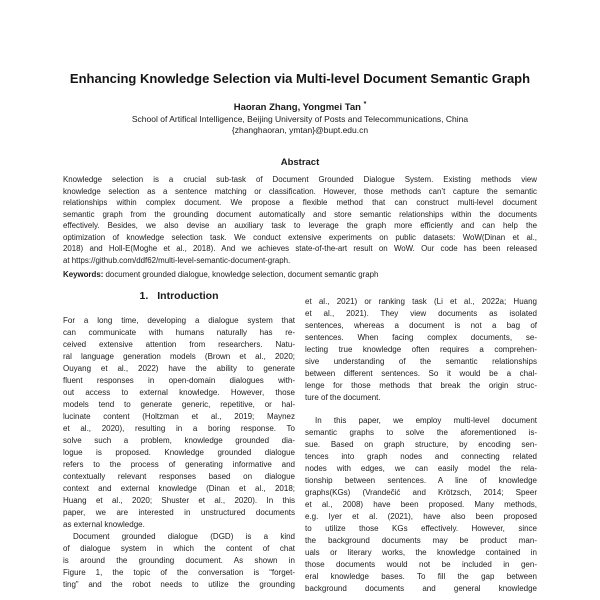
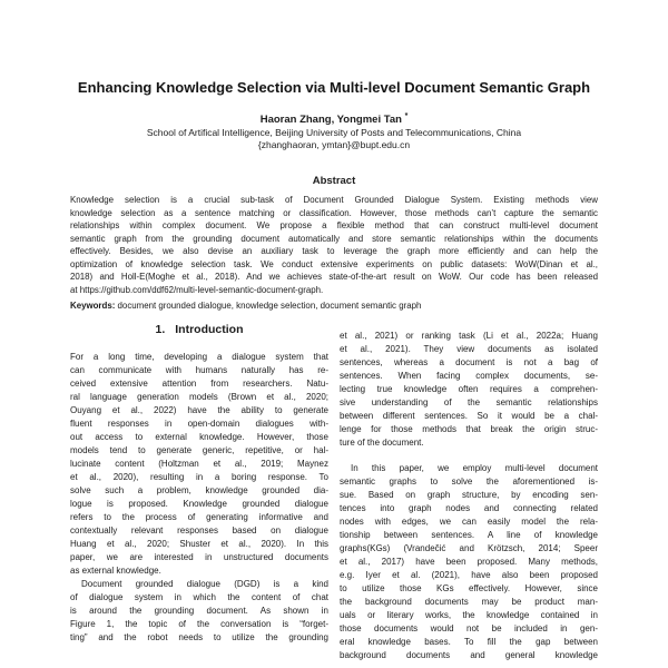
  Enhancing Knowledge Selection via Multi-level Document Semantic Graph
  Haoran Zhang, Yongmei Tan
  School of Artifical Intelligence, Beijing University of Posts and Telecommunications, China
  {zhanghaoran, ymtan}@bupt.edu.cn
  Abstract
  Knowledge selection is a crucial sub-task of Document Grounded Dialogue System. Existing methods view
  knowledge selection as a sentence matching or classification. However, those methods can’t capture the semantic
  relationships within complex document. We propose a flexible method that can construct multi-level document
  semantic graph from the grounding document automatically and store semantic relationships within the documents
  effectively. Besides, we also devise an auxiliary task to leverage the graph more efficiently and can help the
  optimization of knowledge selection task. We conduct extensive experiments on public datasets: WoW(Dinan et al.,
  2018) and Holl-E(Moghe et al., 2018). And we achieves state-of-the-art result on WoW. Our code has been released
  at https://github.com/ddf62/multi-level-semantic-document-graph.
  Keywords: document grounded dialogue, knowledge selection, document semantic graph
  1. Introduction
  For a long time, developing a dialogue system that
  can communicate with humans naturally has re-
  ceived extensive attention from researchers. Natu-
  ral language generation models (Brown et al., 2020;
  Ouyang et al., 2022) have the ability to generate
  fluent responses in open-domain dialogues with-
  out access to external knowledge. However, those
  models tend to generate generic, repetitive, or hal-
  lucinate content (Holtzman et al., 2019; Maynez
  et al., 2020), resulting in a boring response. To
  solve such a problem, knowledge grounded dia-
  logue is proposed. Knowledge grounded dialogue
  refers to the process of generating informative and
  contextually relevant responses based on dialogue
- context and external knowledge (Dinan et al., 2018;
  Huang et al., 2020; Shuster et al., 2020). In this
  paper, we are interested in unstructured documents
  as external knowledge.
  Document grounded dialogue (DGD) is a kind
  of dialogue system in which the content of chat
  is around the grounding document. As shown in
  Figure 1, the topic of the conversation is “forget-
  ting” and the robot needs to utilize the grounding
  et al., 2021) or ranking task (Li et al., 2022a; Huang
  et al., 2021). They view documents as isolated
  sentences, whereas a document is not a bag of
  sentences. When facing complex documents, se-
  lecting true knowledge often requires a comprehen-
  sive understanding of the semantic relationships
  between different sentences. So it would be a chal-
  lenge for those methods that break the origin struc-
  ture of the document.
  In this paper, we employ multi-level document
  semantic graphs to solve the aforementioned is-
  sue. Based on graph structure, by encoding sen-
  tences into graph nodes and connecting related
  nodes with edges, we can easily model the rela-
  tionship between sentences. A line of knowledge
  graphs(KGs) (Vrandečić and Krötzsch, 2014; Speer
- et al., 2008) have been proposed. Many methods,
+ et al., 2017) have been proposed. Many methods,
  e.g. Iyer et al. (2021), have also been proposed
  to utilize those KGs effectively. However, since
  the background documents may be product man-
  uals or literary works, the knowledge contained in
  those documents would not be included in gen-
  eral knowledge bases. To fill the gap between
  background documents and general knowledge
